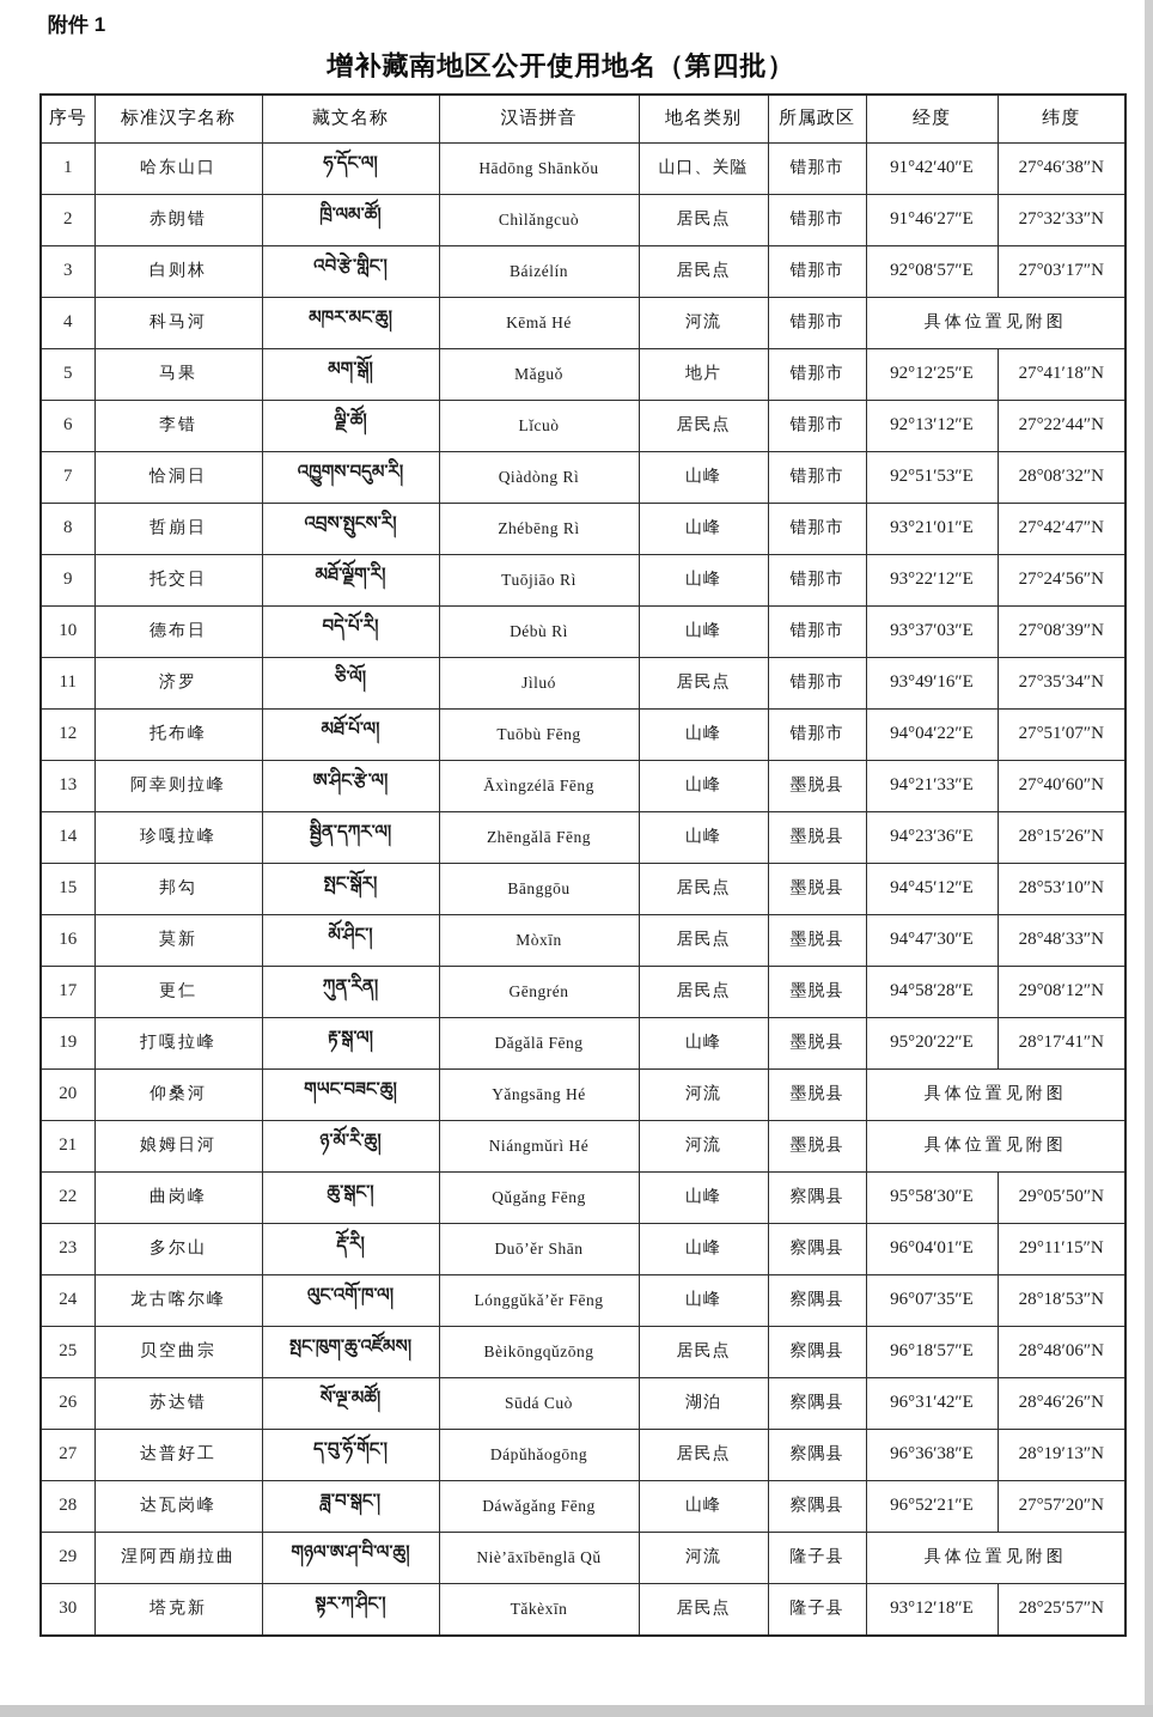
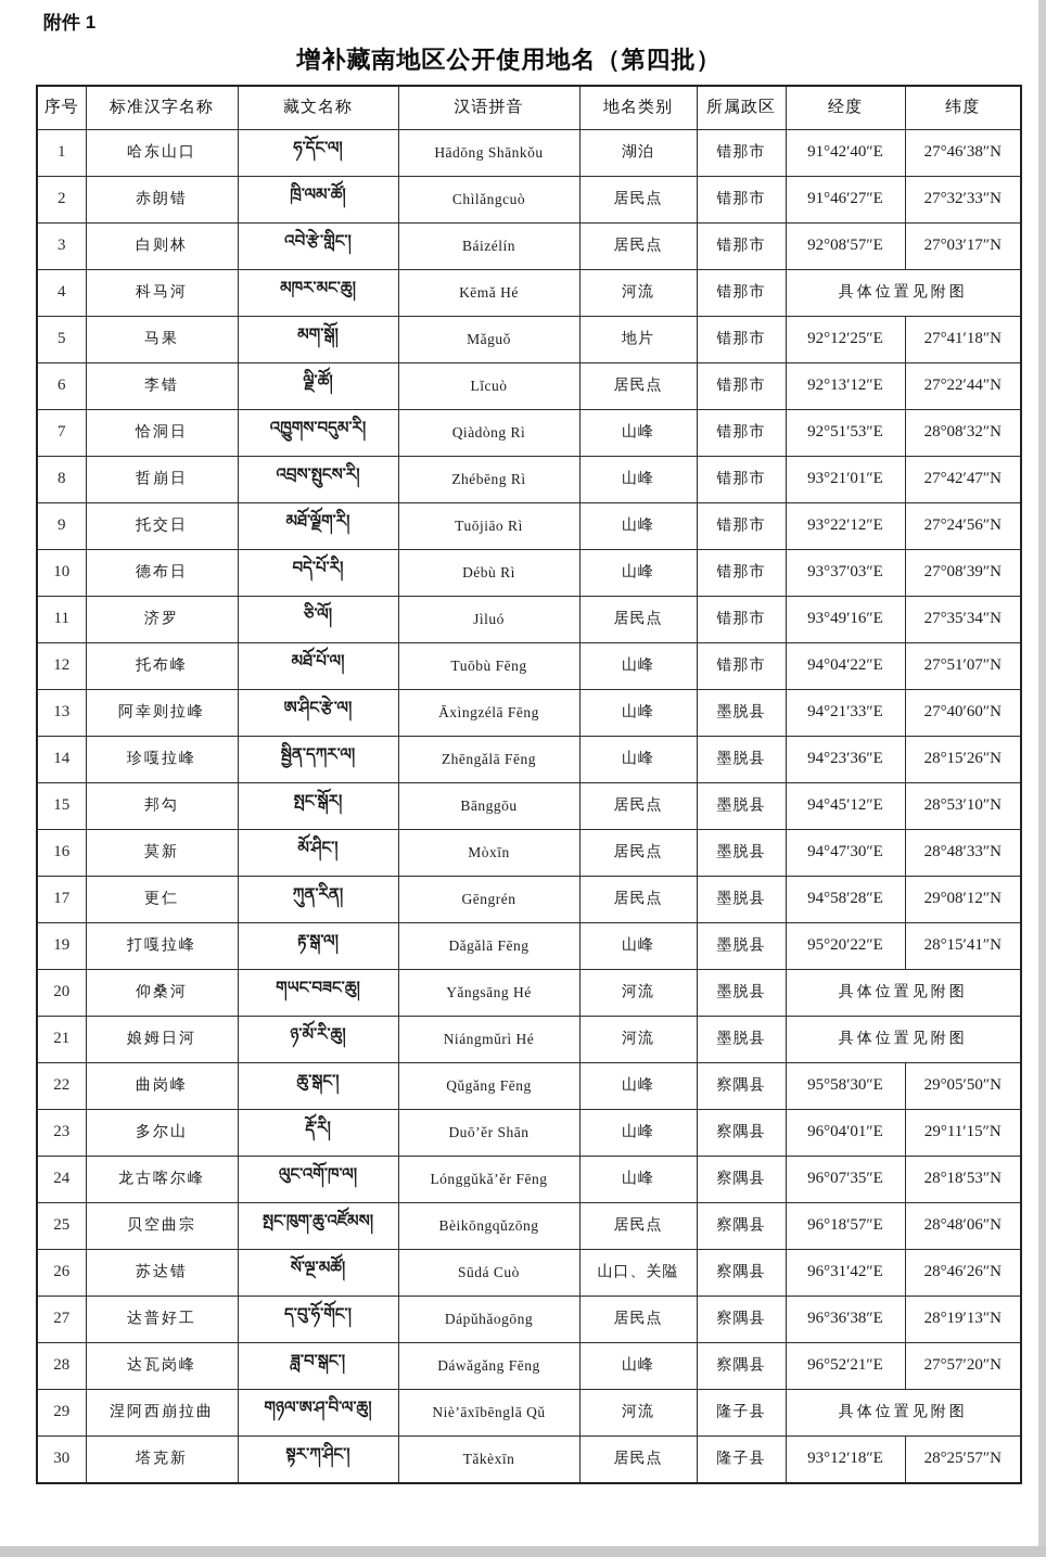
  附件 1
  增补藏南地区公开使用地名（第四批）
  序号	标准汉字名称	藏文名称	汉语拼音	地名类别	所属政区	经度	纬度
- 1	哈东山口	ཧ་དོང་ལ།	Hādōng Shānkǒu	山口、关隘	错那市	91°42′40″E	27°46′38″N
+ 1	哈东山口	ཧ་དོང་ལ།	Hādōng Shānkǒu	湖泊	错那市	91°42′40″E	27°46′38″N
  2	赤朗错	ཁྲི་ལམ་ཚོ།	Chìlǎngcuò	居民点	错那市	91°46′27″E	27°32′33″N
  3	白则林	འབེ་རྩེ་གླིང་།	Báizélín	居民点	错那市	92°08′57″E	27°03′17″N
  4	科马河	མཁར་མང་ཆུ།	Kēmǎ Hé	河流	错那市	具体位置见附图
  5	马果	མག་སྒོ།	Mǎguǒ	地片	错那市	92°12′25″E	27°41′18″N
  6	李错	ལྗི་ཚོ།	Lǐcuò	居民点	错那市	92°13′12″E	27°22′44″N
  7	恰洞日	འཁྱུགས་བདུམ་རི།	Qiàdòng Rì	山峰	错那市	92°51′53″E	28°08′32″N
  8	哲崩日	འབྲས་སྤུངས་རི།	Zhébēng Rì	山峰	错那市	93°21′01″E	27°42′47″N
  9	托交日	མཐོ་ལྗོག་རི།	Tuōjiāo Rì	山峰	错那市	93°22′12″E	27°24′56″N
  10	德布日	བདེ་པོ་རི།	Débù Rì	山峰	错那市	93°37′03″E	27°08′39″N
  11	济罗	ཅི་ལོ།	Jìluó	居民点	错那市	93°49′16″E	27°35′34″N
  12	托布峰	མཐོ་པོ་ལ།	Tuōbù Fēng	山峰	错那市	94°04′22″E	27°51′07″N
  13	阿幸则拉峰	ཨ་ཤིང་རྩེ་ལ།	Āxìngzélā Fēng	山峰	墨脱县	94°21′33″E	27°40′60″N
  14	珍嘎拉峰	སྦྱིན་དཀར་ལ།	Zhēngǎlā Fēng	山峰	墨脱县	94°23′36″E	28°15′26″N
  15	邦勾	སྤང་སྒོར།	Bānggōu	居民点	墨脱县	94°45′12″E	28°53′10″N
  16	莫新	མོ་ཤིང་།	Mòxīn	居民点	墨脱县	94°47′30″E	28°48′33″N
  17	更仁	ཀུན་རིན།	Gēngrén	居民点	墨脱县	94°58′28″E	29°08′12″N
- 19	打嘎拉峰	རྟ་སྒ་ལ།	Dǎgǎlā Fēng	山峰	墨脱县	95°20′22″E	28°17′41″N
+ 19	打嘎拉峰	རྟ་སྒ་ལ།	Dǎgǎlā Fēng	山峰	墨脱县	95°20′22″E	28°15′41″N
  20	仰桑河	གཡང་བཟང་ཆུ།	Yǎngsāng Hé	河流	墨脱县	具体位置见附图
  21	娘姆日河	ཉ་མོ་རི་ཆུ།	Niángmǔrì Hé	河流	墨脱县	具体位置见附图
  22	曲岗峰	ཆུ་སྒང་།	Qǔgǎng Fēng	山峰	察隅县	95°58′30″E	29°05′50″N
  23	多尔山	རྡོ་རི།	Duō’ěr Shān	山峰	察隅县	96°04′01″E	29°11′15″N
  24	龙古喀尔峰	ལུང་འགོ་ཁ་ལ།	Lónggǔkǎ’ěr Fēng	山峰	察隅县	96°07′35″E	28°18′53″N
  25	贝空曲宗	སྤང་ཁུག་ཆུ་འཛོམས།	Bèikōngqǔzōng	居民点	察隅县	96°18′57″E	28°48′06″N
- 26	苏达错	སོ་ལྔ་མཚོ།	Sūdá Cuò	湖泊	察隅县	96°31′42″E	28°46′26″N
+ 26	苏达错	སོ་ལྔ་མཚོ།	Sūdá Cuò	山口、关隘	察隅县	96°31′42″E	28°46′26″N
  27	达普好工	ད་བུ་ཧོ་གོང་།	Dápǔhǎogōng	居民点	察隅县	96°36′38″E	28°19′13″N
  28	达瓦岗峰	ཟླ་བ་སྒང་།	Dáwǎgǎng Fēng	山峰	察隅县	96°52′21″E	27°57′20″N
  29	涅阿西崩拉曲	གཉལ་ཨ་ཤ་བི་ལ་ཆུ།	Niè’āxībēnglā Qǔ	河流	隆子县	具体位置见附图
  30	塔克新	སྟར་ཀ་ཤིང་།	Tǎkèxīn	居民点	隆子县	93°12′18″E	28°25′57″N
